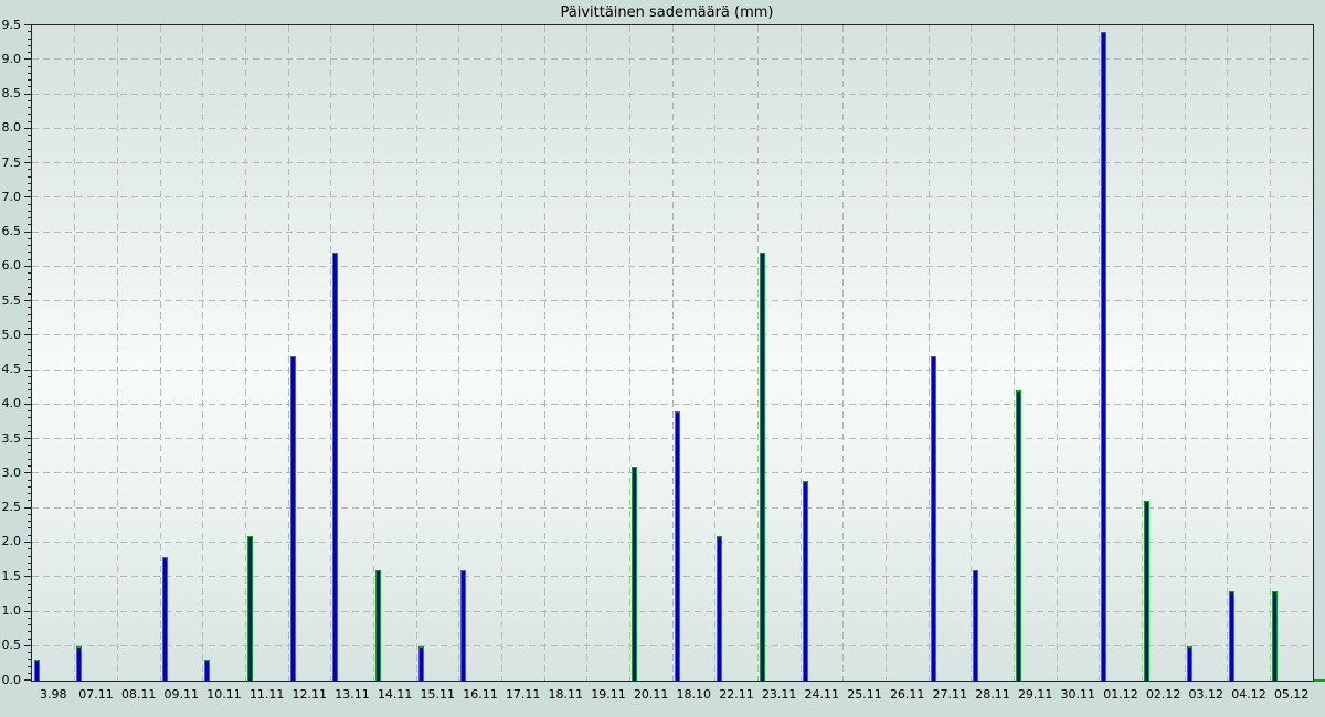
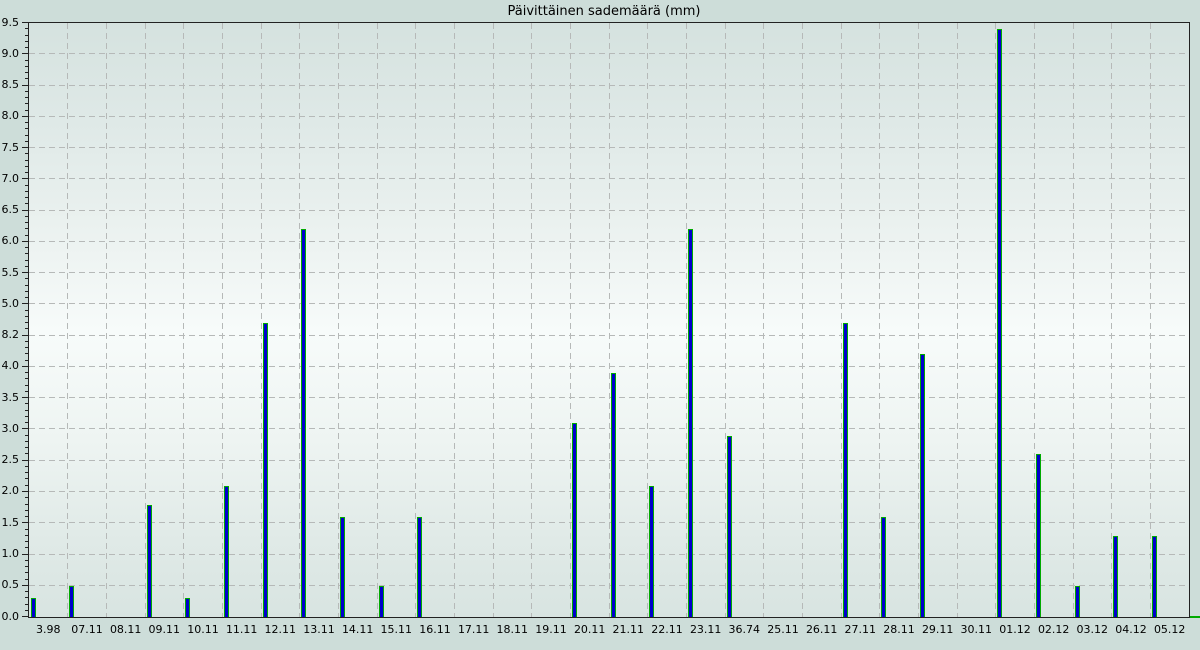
  Päivittäinen sademäärä (mm)
  0.0
  0.5
  1.0
  1.5
  2.0
  2.5
  3.0
  3.5
  4.0
- 4.5
+ 8.2
  5.0
  5.5
  6.0
  6.5
  7.0
  7.5
  8.0
  8.5
  9.0
  9.5
  3.98
  07.11
  08.11
  09.11
  10.11
  11.11
  12.11
  13.11
  14.11
  15.11
  16.11
  17.11
  18.11
  19.11
  20.11
- 18.10
+ 21.11
  22.11
  23.11
- 24.11
+ 36.74
  25.11
  26.11
  27.11
  28.11
  29.11
  30.11
  01.12
  02.12
  03.12
  04.12
  05.12
